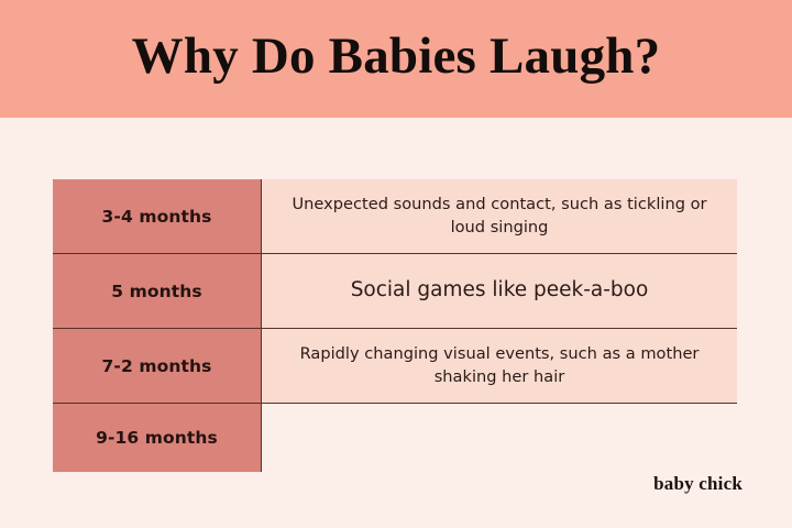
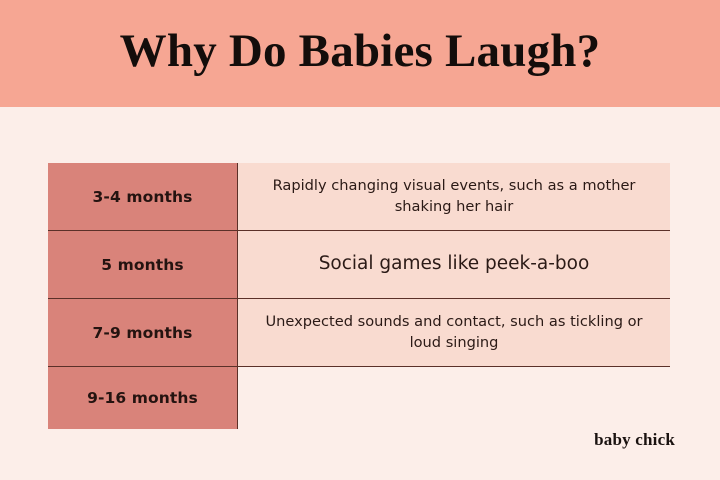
  Why Do Babies Laugh?
  3-4 months
- Unexpected sounds and contact, such as tickling or loud singing
+ Rapidly changing visual events, such as a mother shaking her hair
  5 months
  Social games like peek-a-boo
- 7-2 months
+ 7-9 months
- Rapidly changing visual events, such as a mother shaking her hair
+ Unexpected sounds and contact, such as tickling or loud singing
  9-16 months
  baby chick
